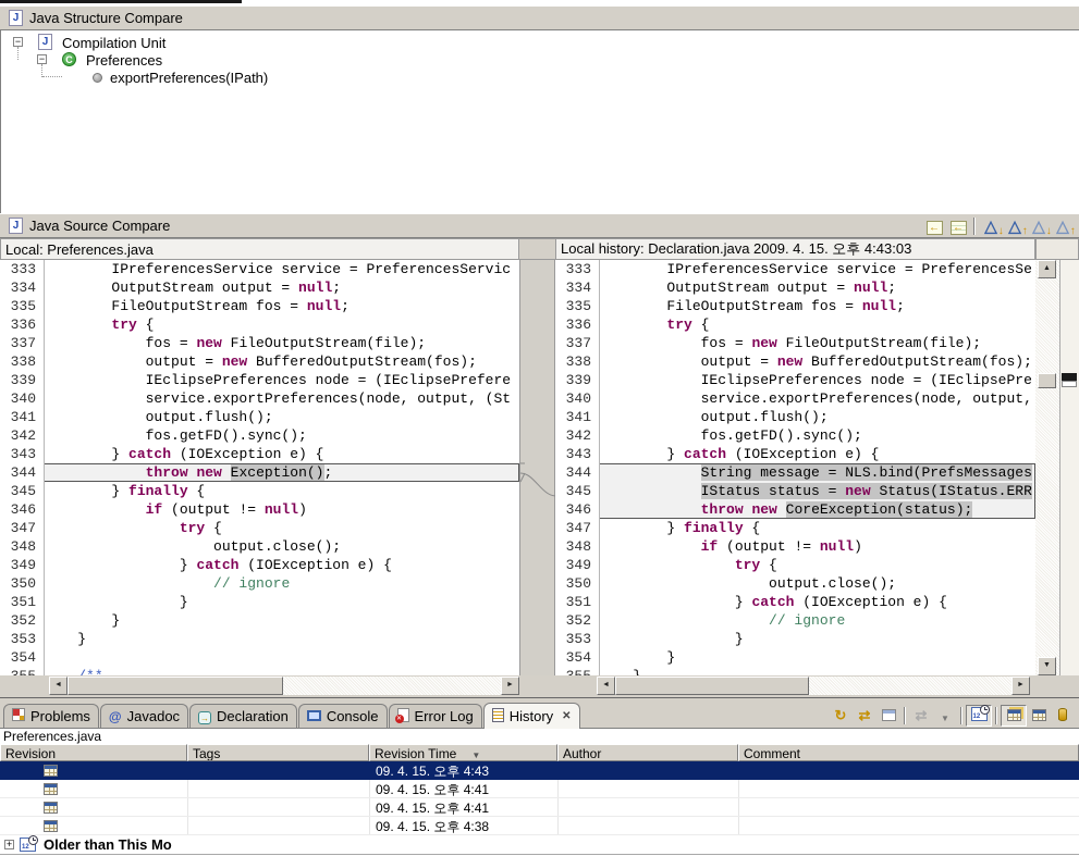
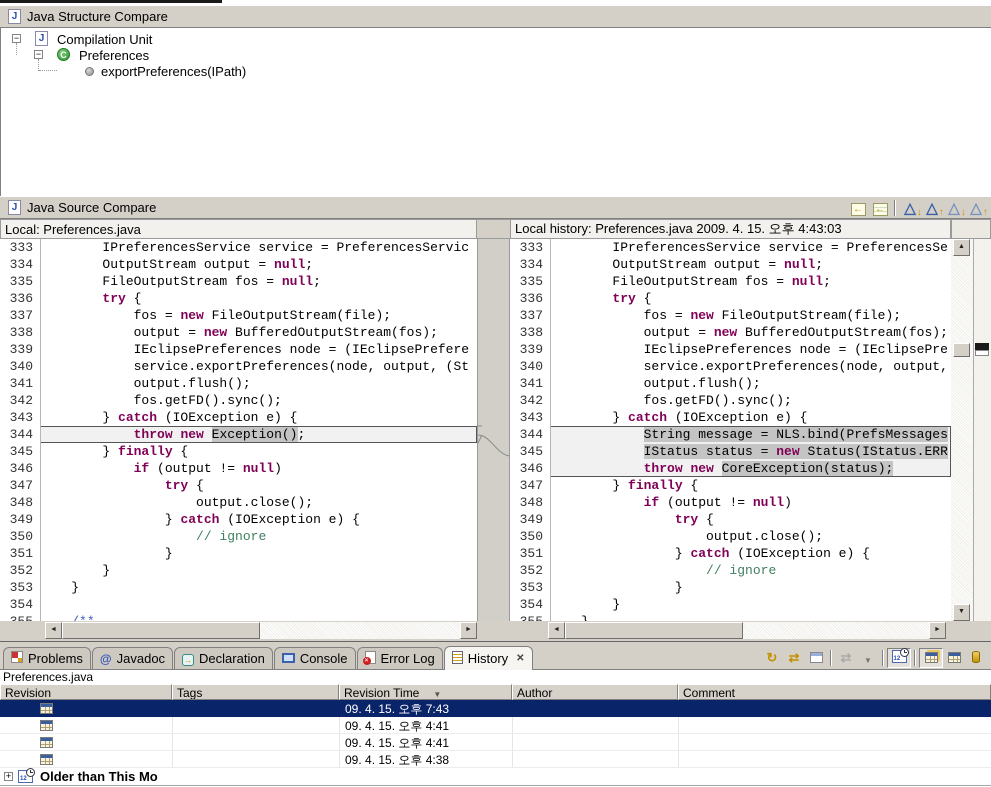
  J
  Java Structure Compare
  −
  J
  Compilation Unit
  −
  C
  Preferences
  exportPreferences(IPath)
  J
  Java Source Compare
  ←
  ←
  △
  ↓
  △
  ↑
  △
  ↓
  △
  ↑
  Local: Preferences.java
- Local history: Declaration.java 2009. 4. 15. 오후 4:43:03
+ Local history: Preferences.java 2009. 4. 15. 오후 4:43:03
  333 IPreferencesService service = PreferencesServic
  334 OutputStream output = null;
  335 FileOutputStream fos = null;
  336 try {
  337 fos = new FileOutputStream(file);
  338 output = new BufferedOutputStream(fos);
  339 IEclipsePreferences node = (IEclipsePrefere
  340 service.exportPreferences(node, output, (St
  341 output.flush();
  342 fos.getFD().sync();
  343 } catch (IOException e) {
  344 throw new Exception();
  345 } finally {
  346 if (output != null)
  347 try {
  348 output.close();
  349 } catch (IOException e) {
  350 // ignore
  351 }
  352 }
  353 }
  354
  333 IPreferencesService service = PreferencesSe
  334 OutputStream output = null;
  335 FileOutputStream fos = null;
  336 try {
  337 fos = new FileOutputStream(file);
  338 output = new BufferedOutputStream(fos);
  339 IEclipsePreferences node = (IEclipsePre
  340 service.exportPreferences(node, output,
  341 output.flush();
  342 fos.getFD().sync();
  343 } catch (IOException e) {
  344 String message = NLS.bind(PrefsMessages
  345 IStatus status = new Status(IStatus.ERR
  346 throw new CoreException(status);
  347 } finally {
  348 if (output != null)
  349 try {
  350 output.close();
  351 } catch (IOException e) {
  352 // ignore
  353 }
  354 }
  Problems
  @
  Javadoc
  →
  Declaration
  Console
  Error Log
  History
  ✕
  ↻
  ⇄
  ⇄
  ▼
  Preferences.java
  Revision
  Tags
  Revision Time ▼
  Author
  Comment
- 09. 4. 15. 오후 4:43
+ 09. 4. 15. 오후 7:43
  09. 4. 15. 오후 4:41
  09. 4. 15. 오후 4:41
  09. 4. 15. 오후 4:38
  +
  Older than This Mo
